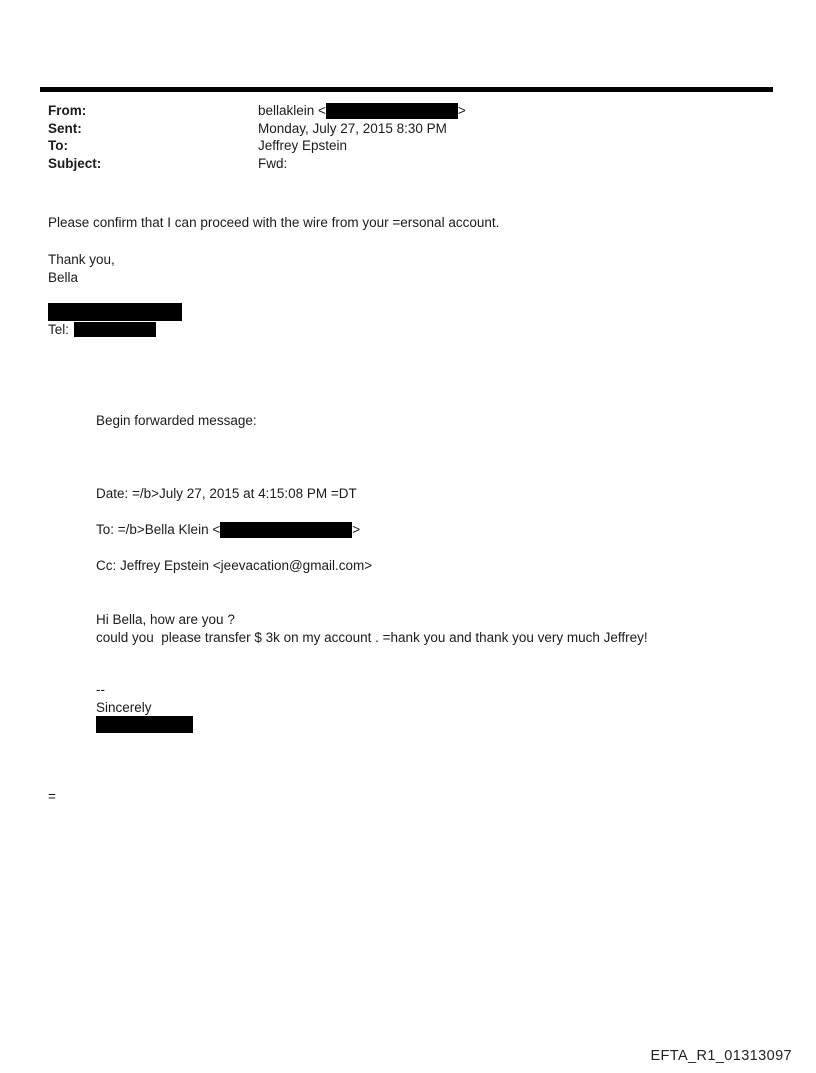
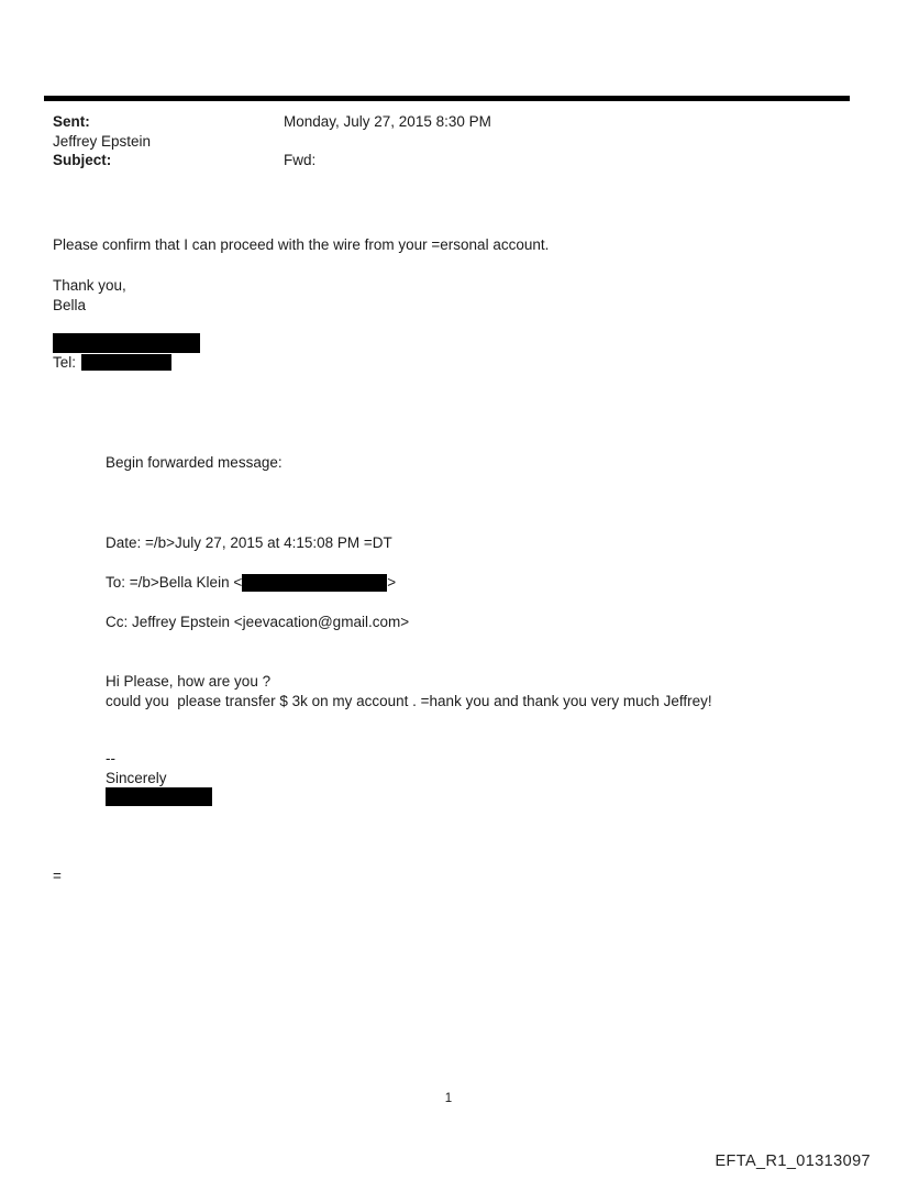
- From:
- bellaklein < >
  Sent:
  Monday, July 27, 2015 8:30 PM
- To:
  Jeffrey Epstein
  Subject:
  Fwd:
  Please confirm that I can proceed with the wire from your =ersonal account.
  Thank you,
  Bella
  Tel:
  Begin forwarded message:
  Date: =/b>July 27, 2015 at 4:15:08 PM =DT
  To: =/b>Bella Klein < >
  Cc: Jeffrey Epstein <jeevacation@gmail.com>
- Hi Bella, how are you ?
+ Hi Please, how are you ?
  could you please transfer $ 3k on my account . =hank you and thank you very much Jeffrey!
  --
  Sincerely
  =
+ 1
  EFTA_R1_01313097
